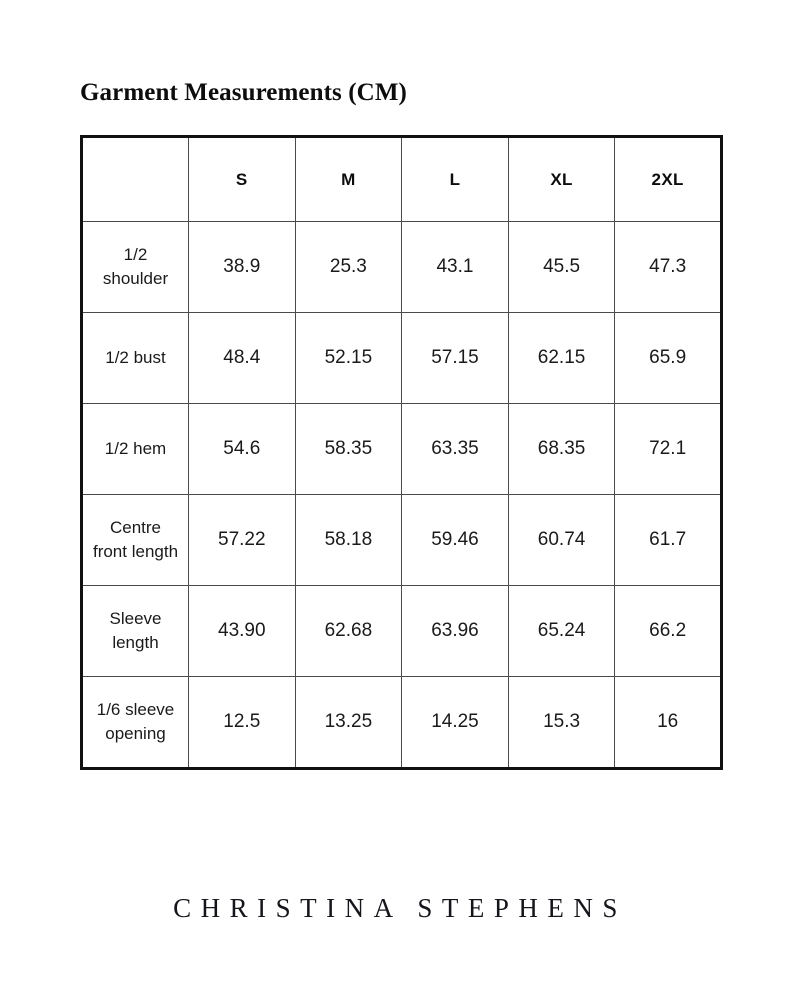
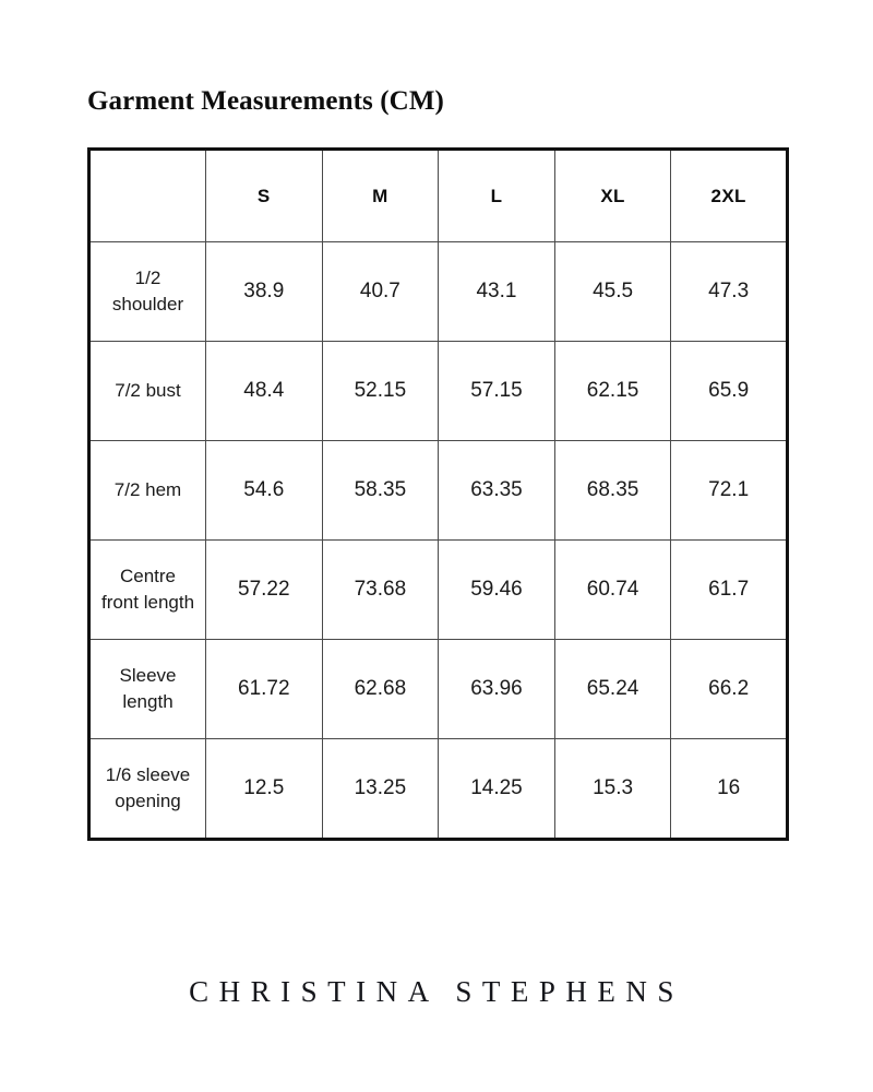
  Garment Measurements (CM)
  	S	M	L	XL	2XL
- 1/2 shoulder	38.9	25.3	43.1	45.5	47.3
+ 1/2 shoulder	38.9	40.7	43.1	45.5	47.3
- 1/2 bust	48.4	52.15	57.15	62.15	65.9
+ 7/2 bust	48.4	52.15	57.15	62.15	65.9
- 1/2 hem	54.6	58.35	63.35	68.35	72.1
+ 7/2 hem	54.6	58.35	63.35	68.35	72.1
- Centre front length	57.22	58.18	59.46	60.74	61.7
+ Centre front length	57.22	73.68	59.46	60.74	61.7
- Sleeve length	43.90	62.68	63.96	65.24	66.2
+ Sleeve length	61.72	62.68	63.96	65.24	66.2
  1/6 sleeve opening	12.5	13.25	14.25	15.3	16
  CHRISTINA STEPHENS
